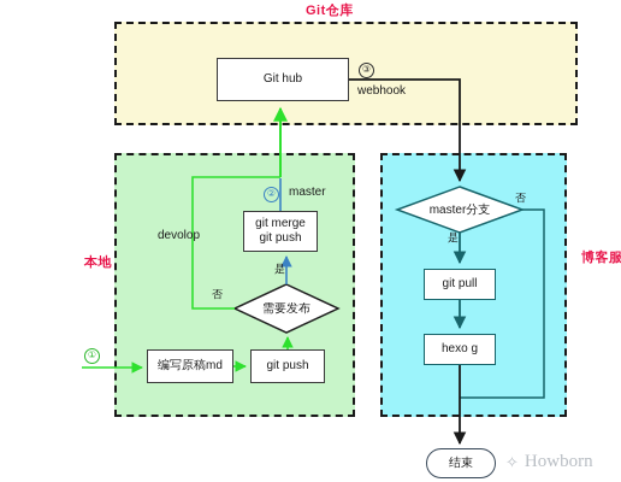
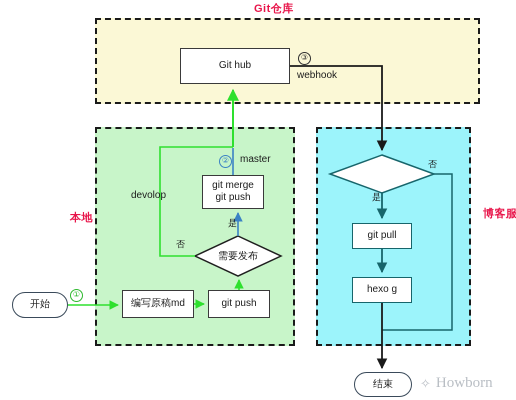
  Git仓库
  本地
+ 开始
  编写原稿md
  git push
  git merge
  git push
  Git hub
  git pull
  hexo g
  结束
  需要发布
- master分支
  webhook
  master
  devolop
  是
  否
  否
  是
  ①
  ②
  ③
  ✧
  Howborn
